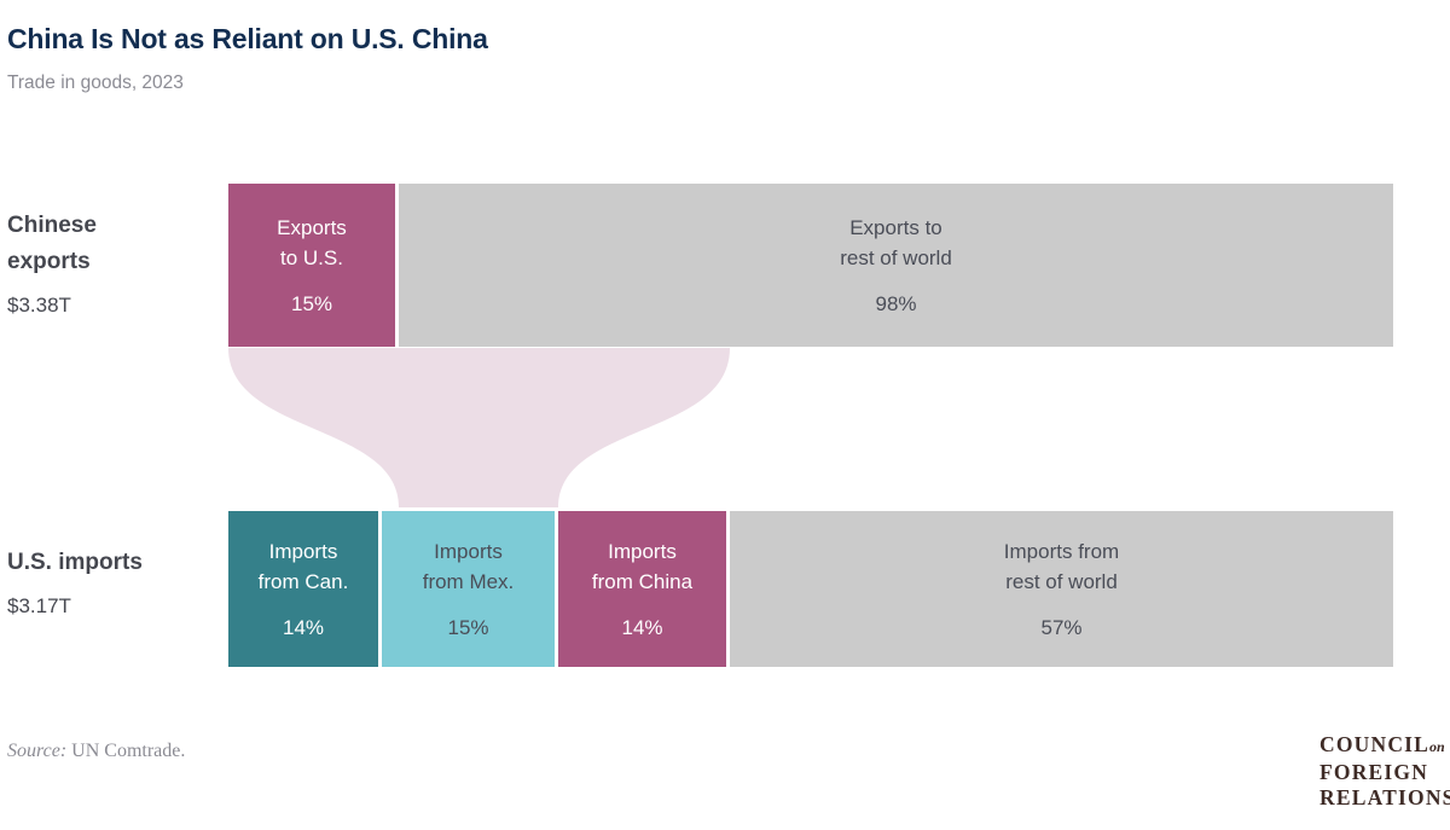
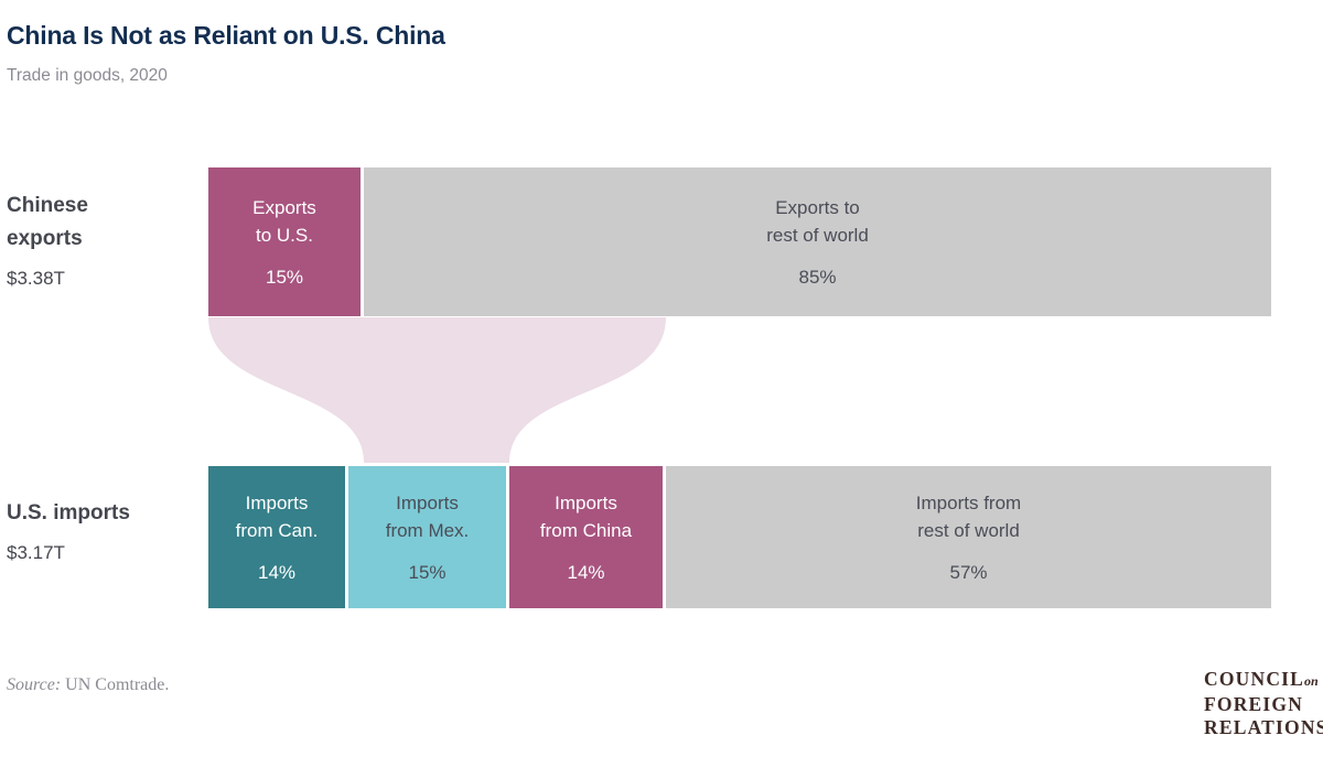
  China Is Not as Reliant on U.S. China
- Trade in goods, 2023
+ Trade in goods, 2020
  Chinese
  exports
  $3.38T
  Exports
  to U.S.
  15%
  Exports to
  rest of world
- 98%
+ 85%
  U.S. imports
  $3.17T
  Imports
  from Can.
  14%
  Imports
  from Mex.
  15%
  Imports
  from China
  14%
  Imports from
  rest of world
  57%
  Source: UN Comtrade.
  COUNCILon
  FOREIGN
  RELATIONS
